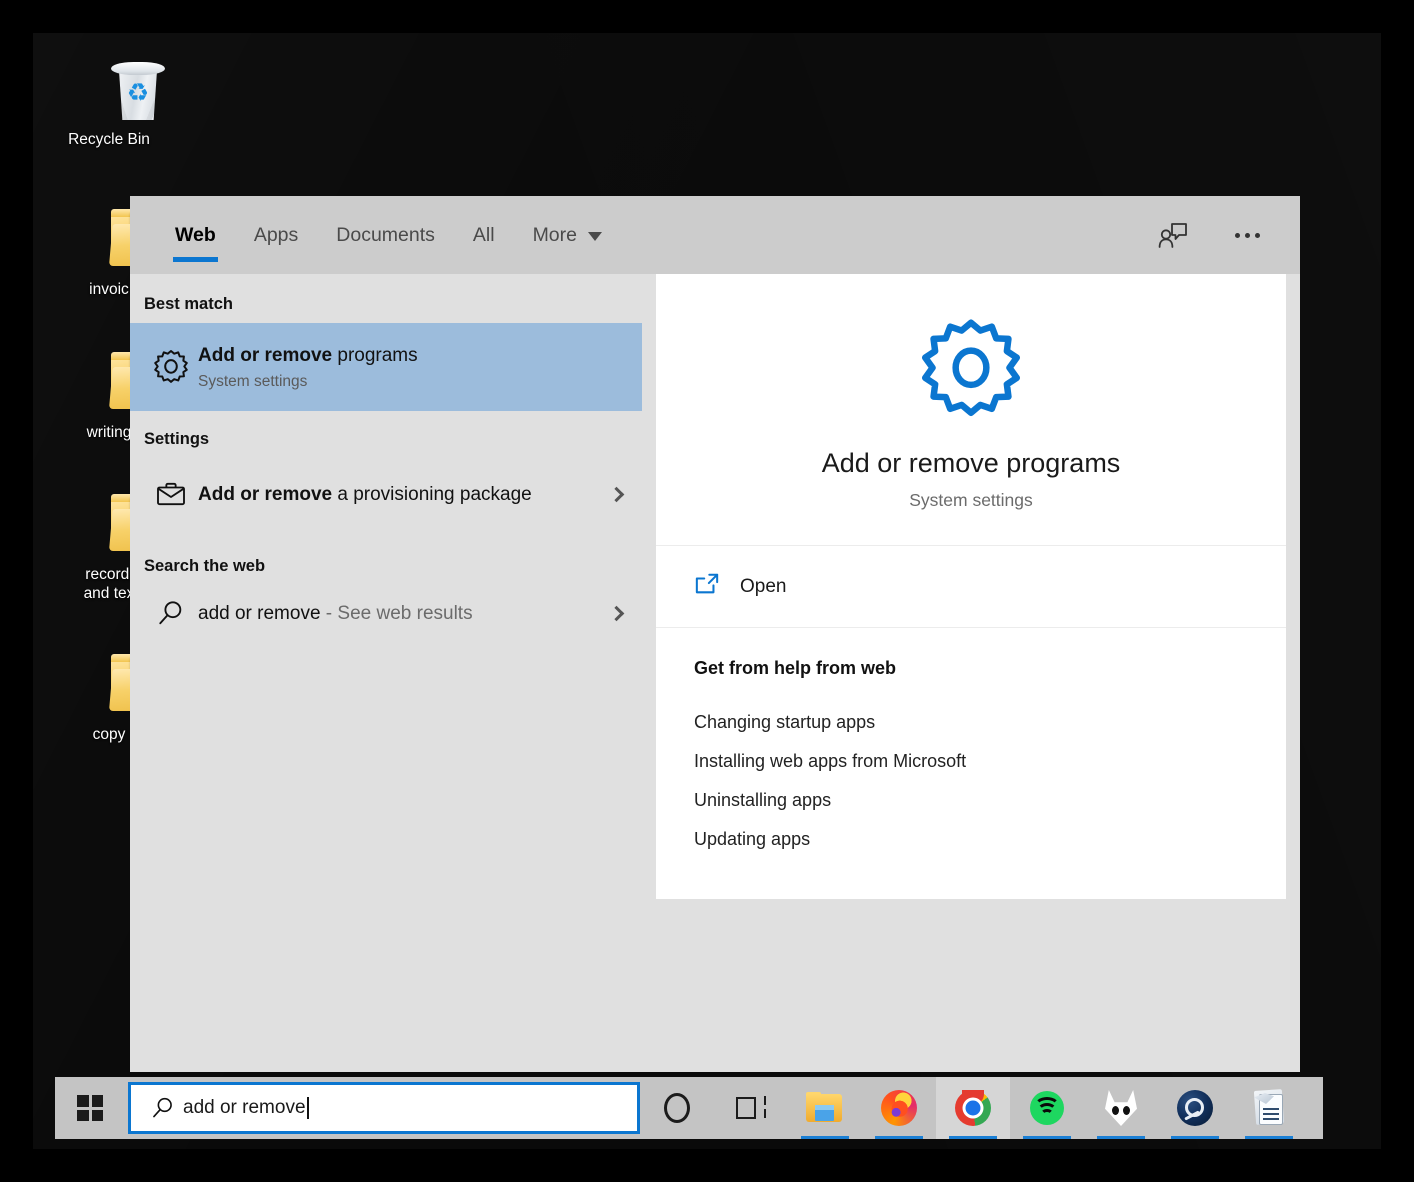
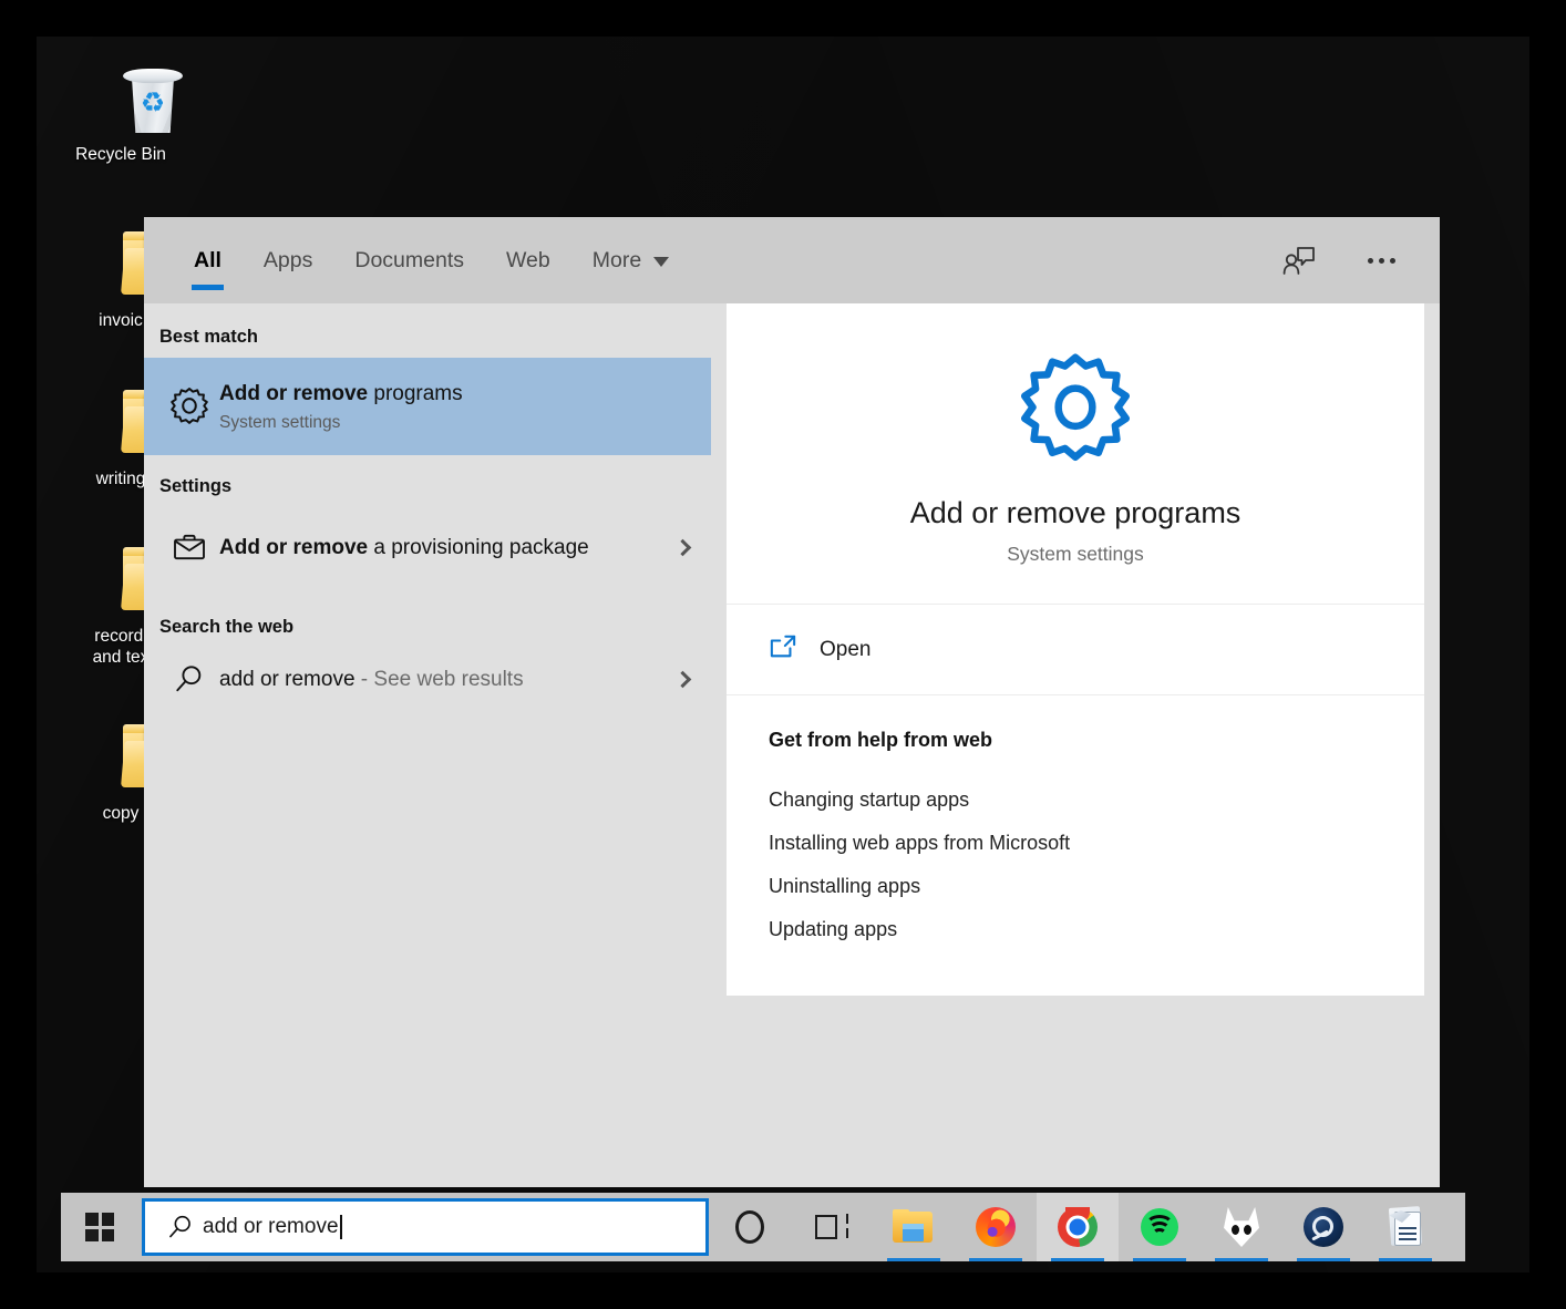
  ♻
  Recycle Bin
  invoic
  writing
  record
  and te
  copy
- Web
+ All
  Apps
  Documents
- All
+ Web
  More
  Best match
  Add or remove programs
  System settings
  Settings
  Add or remove a provisioning package
  Search the web
  add or remove - See web results
  Add or remove programs
  System settings
  Open
  Get from help from web
  Changing startup apps
  Installing web apps from Microsoft
  Uninstalling apps
  Updating apps
  add or remove
